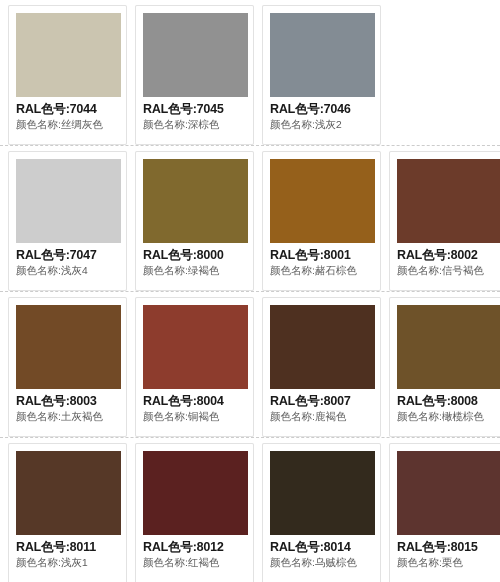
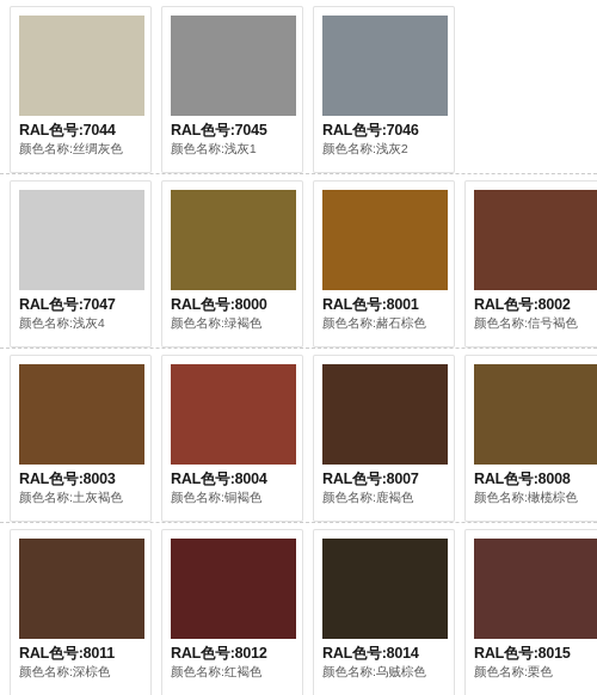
  RAL色号:7044
  颜色名称:丝绸灰色
  RAL色号:7045
- 颜色名称:深棕色
+ 颜色名称:浅灰1
  RAL色号:7046
  颜色名称:浅灰2
  RAL色号:7047
  颜色名称:浅灰4
  RAL色号:8000
  颜色名称:绿褐色
  RAL色号:8001
  颜色名称:赭石棕色
  RAL色号:8002
  颜色名称:信号褐色
  RAL色号:8003
  颜色名称:土灰褐色
  RAL色号:8004
  颜色名称:铜褐色
  RAL色号:8007
  颜色名称:鹿褐色
  RAL色号:8008
  颜色名称:橄榄棕色
  RAL色号:8011
- 颜色名称:浅灰1
+ 颜色名称:深棕色
  RAL色号:8012
  颜色名称:红褐色
  RAL色号:8014
  颜色名称:乌贼棕色
  RAL色号:8015
  颜色名称:栗色
